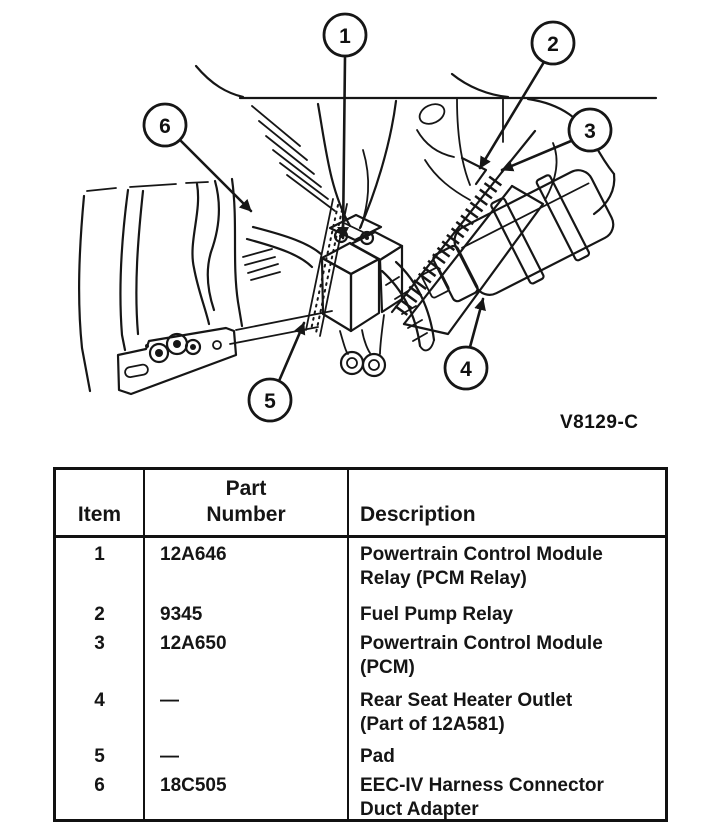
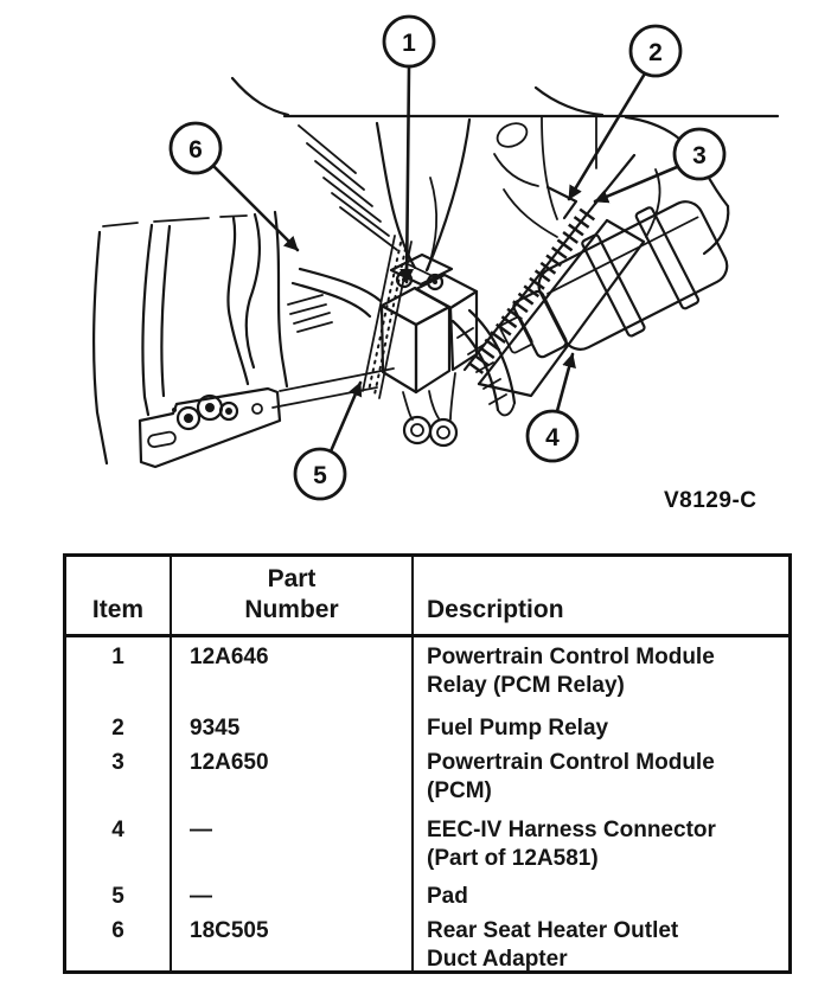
  1
  2
  3
  4
  5
  6
  V8129-C
  Item
  Part
  Number
  Description
  1
  12A646
  Powertrain Control Module
  Relay (PCM Relay)
  2
  9345
  Fuel Pump Relay
  3
  12A650
  Powertrain Control Module
  (PCM)
  4
  —
- Rear Seat Heater Outlet
+ EEC-IV Harness Connector
  (Part of 12A581)
  5
  —
  Pad
  6
  18C505
- EEC-IV Harness Connector
+ Rear Seat Heater Outlet
  Duct Adapter
